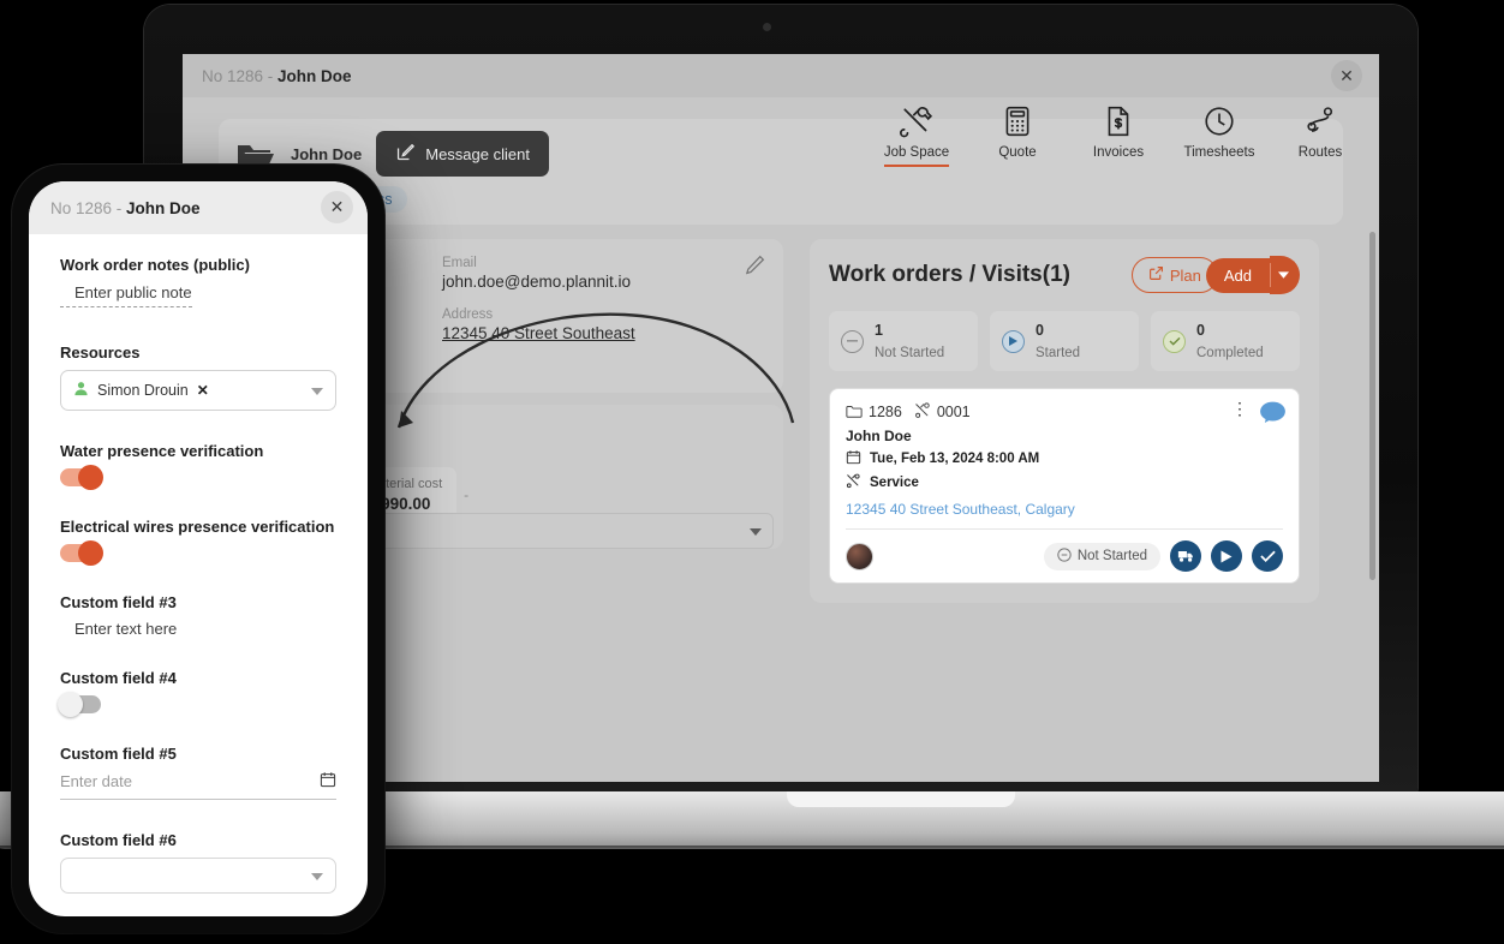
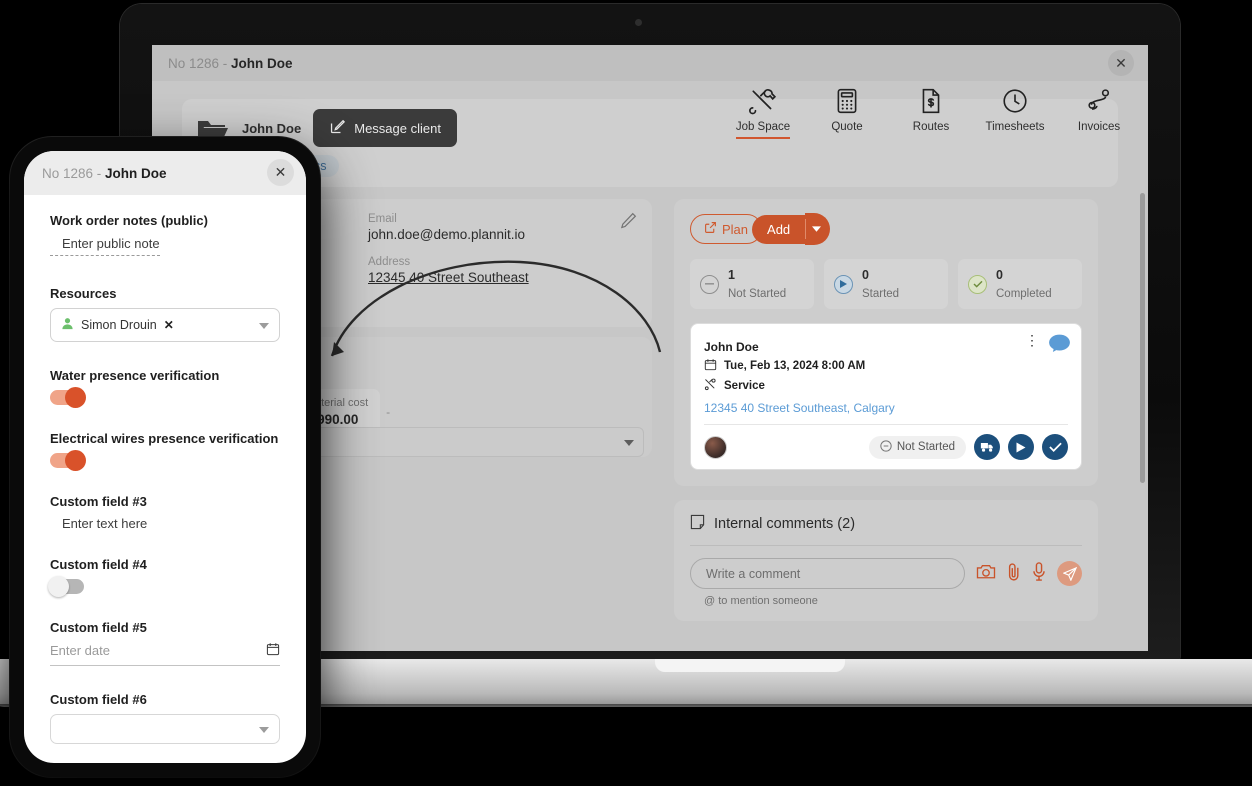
  No 1286 - John Doe
  ✕
  John Doe
  Message client
  Job Space
  Quote
- Invoices
+ Routes
  Timesheets
- Routes
+ Invoices
  Email
  john.doe@demo.plannit.io
  Address
  12345 4 Street Southeast
  terial cost
  990.00
  -
- Work orders / Visits(1)
  Plan
  Add
  1
  Not Started
  0
  Started
  0
  Completed
- 1286
- 0001
  ⋮
  John Doe
  Tue, Feb 13, 2024 8:00 AM
  Service
  12345 40 Street Southeast, Calgary
  Not Started
+ Internal comments (2)
+ Write a comment
+ @ to mention someone
  No 1286 - John Doe
  ✕
  Work order notes (public)
  Enter public note
  Resources
  Simon Drouin
  ✕
  Water presence verification
  Electrical wires presence verification
  Custom field #3
  Enter text here
  Custom field #4
  Custom field #5
  Enter date
  Custom field #6
